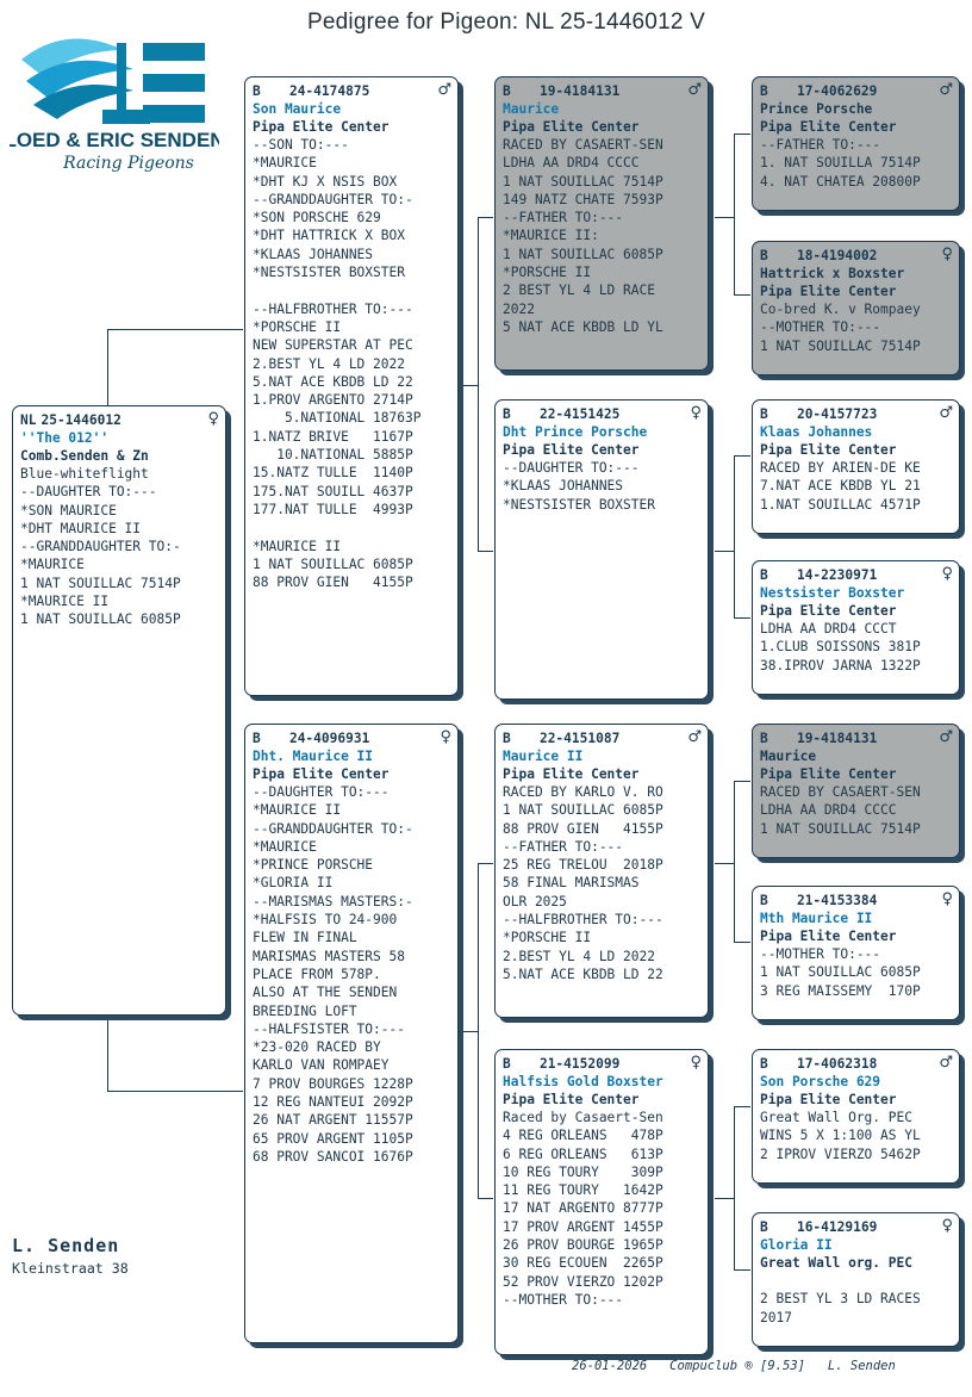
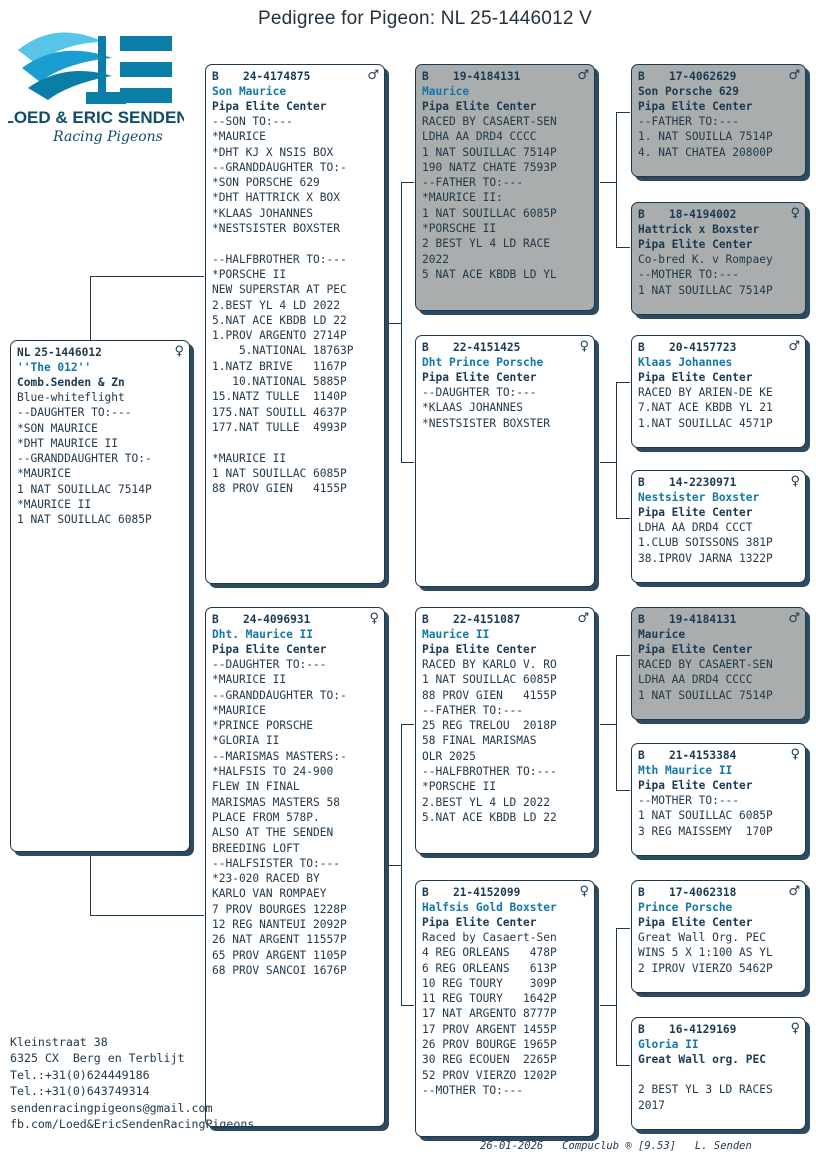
  LOED & ERIC SENDEN
  Racing Pigeons
  Pedigree for Pigeon: NL 25-1446012 V
  NL
  25-1446012
  ♀
  ''The 012''
  Comb.Senden & Zn
  Blue-whiteflight
  --DAUGHTER TO:---
  *SON MAURICE
  *DHT MAURICE II
  --GRANDDAUGHTER TO:-
  *MAURICE
  1 NAT SOUILLAC 7514P
  *MAURICE II
  1 NAT SOUILLAC 6085P
  B
  24-4174875
  ♂
  Son Maurice
  Pipa Elite Center
  --SON TO:---
  *MAURICE
  *DHT KJ X NSIS BOX
  --GRANDDAUGHTER TO:-
  *SON PORSCHE 629
  *DHT HATTRICK X BOX
  *KLAAS JOHANNES
  *NESTSISTER BOXSTER
  --HALFBROTHER TO:---
  *PORSCHE II
  NEW SUPERSTAR AT PEC
  2.BEST YL 4 LD 2022
  5.NAT ACE KBDB LD 22
  1.PROV ARGENTO 2714P
  5.NATIONAL 18763P
  1.NATZ BRIVE 1167P
  10.NATIONAL 5885P
  15.NATZ TULLE 1140P
  175.NAT SOUILL 4637P
  177.NAT TULLE 4993P
  *MAURICE II
  1 NAT SOUILLAC 6085P
  88 PROV GIEN 4155P
  B
  24-4096931
  ♀
  Dht. Maurice II
  Pipa Elite Center
  --DAUGHTER TO:---
  *MAURICE II
  --GRANDDAUGHTER TO:-
  *MAURICE
  *PRINCE PORSCHE
  *GLORIA II
  --MARISMAS MASTERS:-
  *HALFSIS TO 24-900
  FLEW IN FINAL
  MARISMAS MASTERS 58
  PLACE FROM 578P.
  ALSO AT THE SENDEN
  BREEDING LOFT
  --HALFSISTER TO:---
  *23-020 RACED BY
  KARLO VAN ROMPAEY
  7 PROV BOURGES 1228P
  12 REG NANTEUI 2092P
  26 NAT ARGENT 11557P
  65 PROV ARGENT 1105P
  68 PROV SANCOI 1676P
  B
  19-4184131
  ♂
  Maurice
  Pipa Elite Center
  RACED BY CASAERT-SEN
  LDHA AA DRD4 CCCC
  1 NAT SOUILLAC 7514P
- 149 NATZ CHATE 7593P
+ 190 NATZ CHATE 7593P
  --FATHER TO:---
  *MAURICE II:
  1 NAT SOUILLAC 6085P
  *PORSCHE II
  2 BEST YL 4 LD RACE
  2022
  5 NAT ACE KBDB LD YL
  B
  22-4151425
  ♀
  Dht Prince Porsche
  Pipa Elite Center
  --DAUGHTER TO:---
  *KLAAS JOHANNES
  *NESTSISTER BOXSTER
  B
  22-4151087
  ♂
  Maurice II
  Pipa Elite Center
  RACED BY KARLO V. RO
  1 NAT SOUILLAC 6085P
  88 PROV GIEN 4155P
  --FATHER TO:---
  25 REG TRELOU 2018P
  58 FINAL MARISMAS
  OLR 2025
  --HALFBROTHER TO:---
  *PORSCHE II
  2.BEST YL 4 LD 2022
  5.NAT ACE KBDB LD 22
  B
  21-4152099
  ♀
  Halfsis Gold Boxster
  Pipa Elite Center
  Raced by Casaert-Sen
  4 REG ORLEANS 478P
  6 REG ORLEANS 613P
  10 REG TOURY 309P
  11 REG TOURY 1642P
  17 NAT ARGENTO 8777P
  17 PROV ARGENT 1455P
  26 PROV BOURGE 1965P
  30 REG ECOUEN 2265P
  52 PROV VIERZO 1202P
  --MOTHER TO:---
  B
  17-4062629
  ♂
- Prince Porsche
+ Son Porsche 629
  Pipa Elite Center
  --FATHER TO:---
  1. NAT SOUILLA 7514P
  4. NAT CHATEA 20800P
  B
  18-4194002
  ♀
  Hattrick x Boxster
  Pipa Elite Center
  Co-bred K. v Rompaey
  --MOTHER TO:---
  1 NAT SOUILLAC 7514P
  B
  20-4157723
  ♂
  Klaas Johannes
  Pipa Elite Center
  RACED BY ARIEN-DE KE
  7.NAT ACE KBDB YL 21
  1.NAT SOUILLAC 4571P
  B
  14-2230971
  ♀
  Nestsister Boxster
  Pipa Elite Center
  LDHA AA DRD4 CCCT
  1.CLUB SOISSONS 381P
  38.IPROV JARNA 1322P
  B
  19-4184131
  ♂
  Maurice
  Pipa Elite Center
  RACED BY CASAERT-SEN
  LDHA AA DRD4 CCCC
  1 NAT SOUILLAC 7514P
  B
  21-4153384
  ♀
  Mth Maurice II
  Pipa Elite Center
  --MOTHER TO:---
  1 NAT SOUILLAC 6085P
  3 REG MAISSEMY 170P
  B
  17-4062318
  ♂
- Son Porsche 629
+ Prince Porsche
  Pipa Elite Center
  Great Wall Org. PEC
  WINS 5 X 1:100 AS YL
  2 IPROV VIERZO 5462P
  B
  16-4129169
  ♀
  Gloria II
  Great Wall org. PEC
  2 BEST YL 3 LD RACES
  2017
- L. Senden
  Kleinstraat 38
+ 6325 CX Berg en Terblijt
+ Tel.:+31(0)624449186
+ Tel.:+31(0)643749314
+ sendenracingpigeons@gmail.com
+ fb.com/Loed&EricSendenRacingPigeons
  26-01-2026 Compuclub ® [9.53] L. Senden
